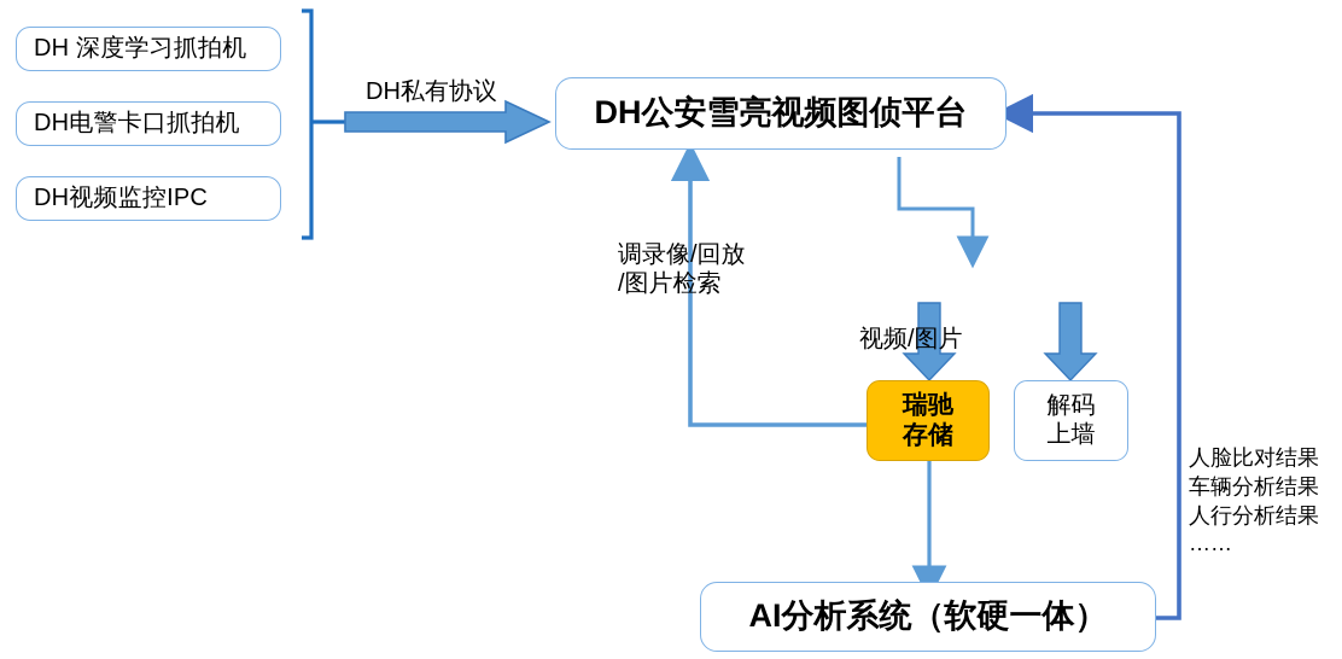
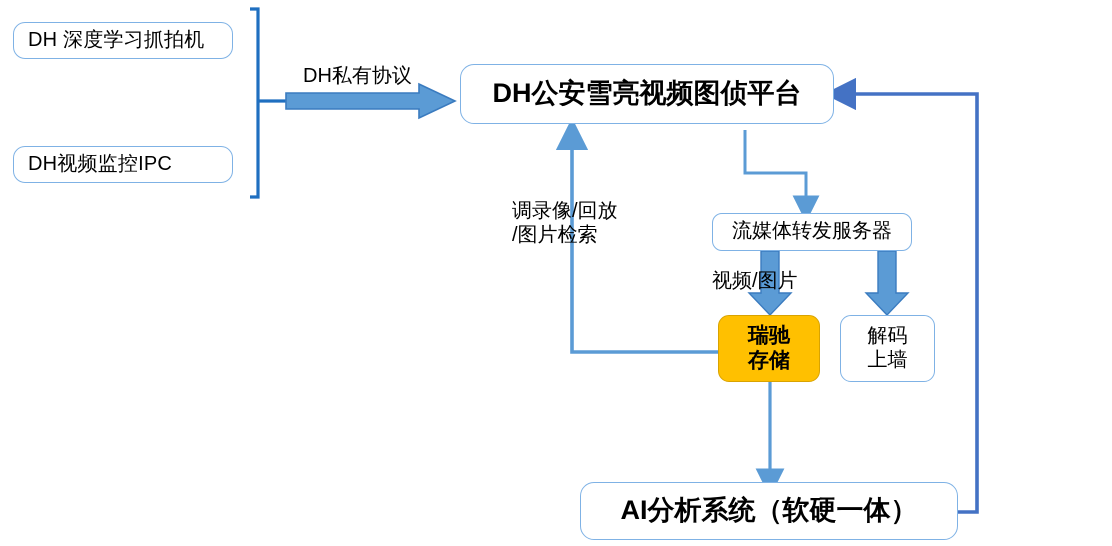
  DH 深度学习抓拍机
- DH电警卡口抓拍机
  DH视频监控IPC
  DH公安雪亮视频图侦平台
+ 流媒体转发服务器
  瑞驰
  存储
  解码
  上墙
  AI分析系统（软硬一体）
  DH私有协议
  调录像/回放
  /图片检索
  视频/图片
- 人脸比对结果
- 车辆分析结果
- 人行分析结果
- ……
